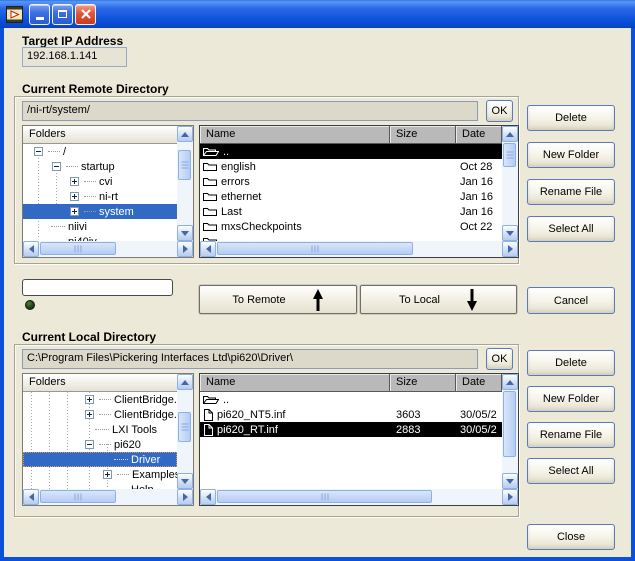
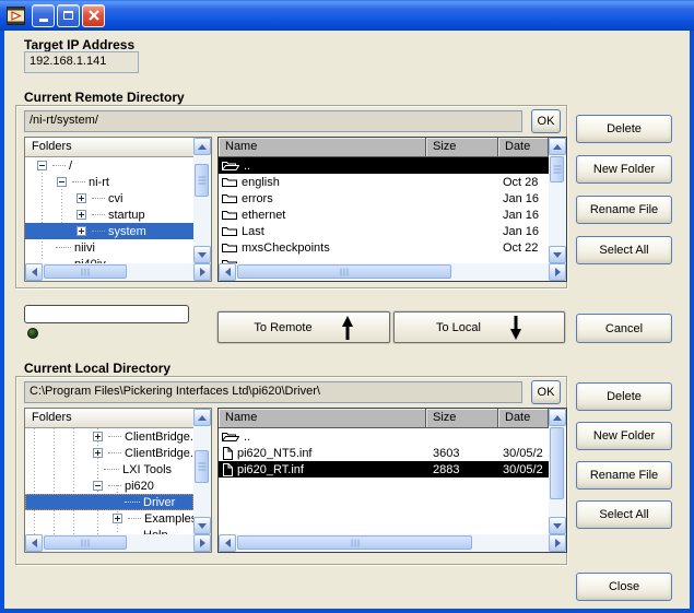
  Target IP Address
  192.168.1.141
  Current Remote Directory
  /ni-rt/system/
  OK
  Folders
  /
- startup
+ ni-rt
  cvi
- ni-rt
+ startup
  system
  niivi
  Name
  Size
  Date
  ..
  english
  Oct 28
  errors
  Jan 16
  ethernet
  Jan 16
  Last
  Jan 16
  mxsCheckpoints
  Oct 22
  Delete
  New Folder
  Rename File
  Select All
  To Remote
  To Local
  Cancel
  Current Local Directory
  C:\Program Files\Pickering Interfaces Ltd\pi620\Driver\
  OK
  Folders
  ClientBridge.
  ClientBridge.
  LXI Tools
  pi620
  Driver
  Example
  Name
  Size
  Date
  ..
  pi620_NT5.inf
  3603
  30/05/2
  pi620_RT.inf
  2883
  30/05/2
  Delete
  New Folder
  Rename File
  Select All
  Close
